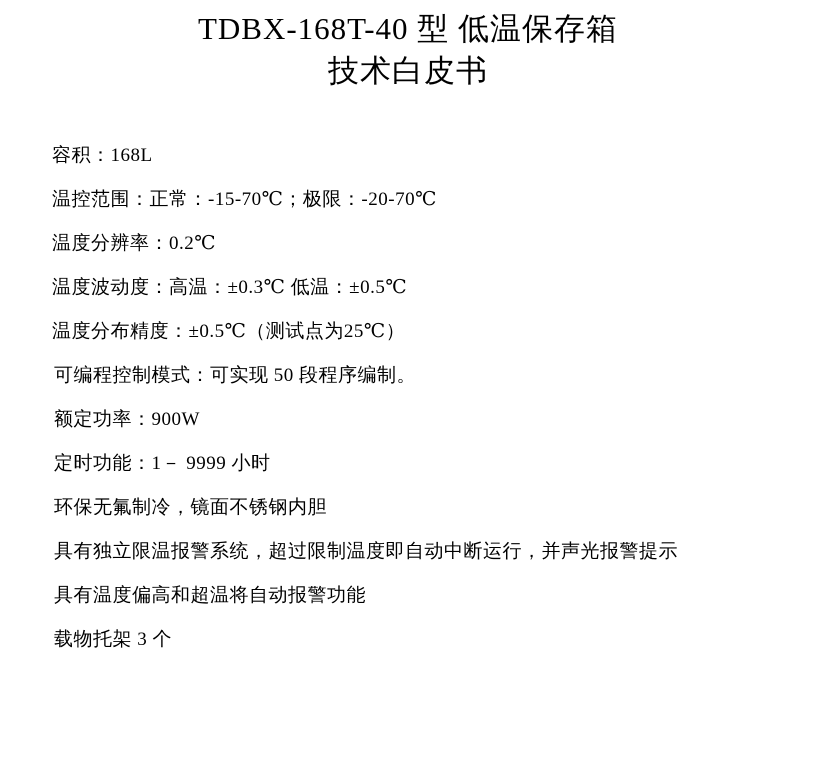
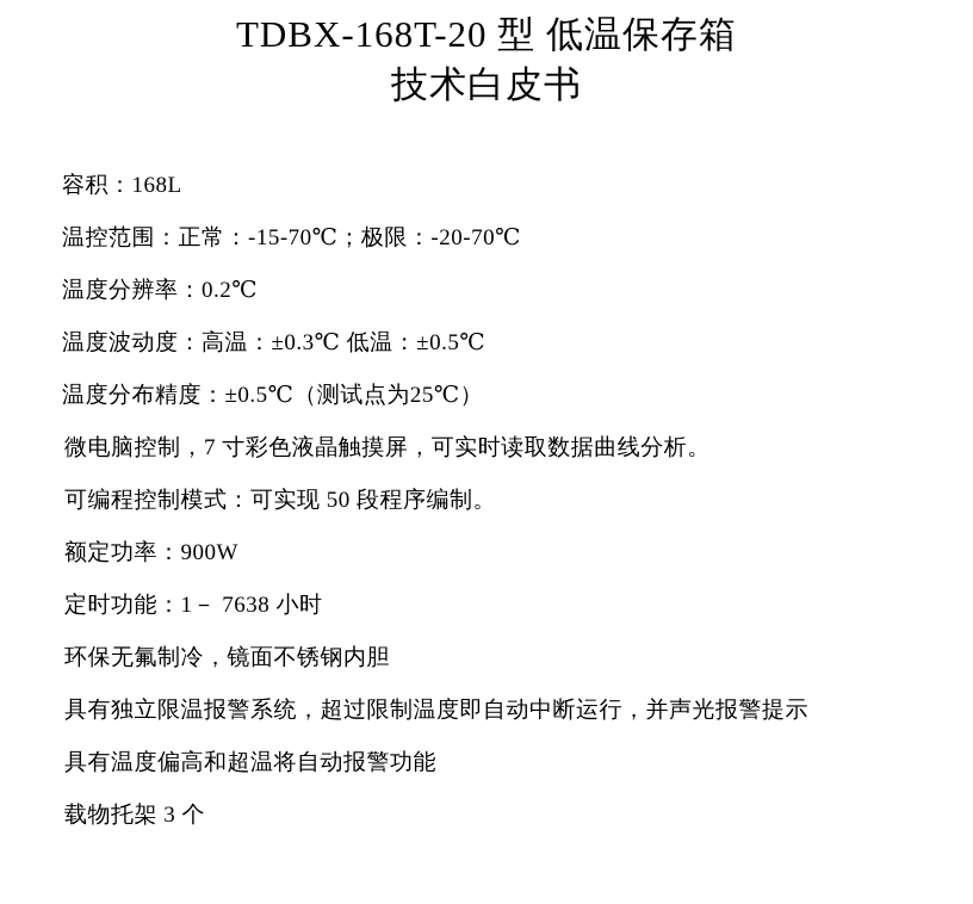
- TDBX-168T-40 型 低温保存箱
+ TDBX-168T-20 型 低温保存箱
  技术白皮书
  容积：168L
  温控范围：正常：-15-70℃；极限：-20-70℃
  温度分辨率：0.2℃
  温度波动度：高温：±0.3℃ 低温：±0.5℃
  温度分布精度：±0.5℃（测试点为25℃）
+ 微电脑控制，7 寸彩色液晶触摸屏，可实时读取数据曲线分析。
  可编程控制模式：可实现 50 段程序编制。
  额定功率：900W
- 定时功能：1－ 9999 小时
+ 定时功能：1－ 7638 小时
  环保无氟制冷，镜面不锈钢内胆
  具有独立限温报警系统，超过限制温度即自动中断运行，并声光报警提示
  具有温度偏高和超温将自动报警功能
  载物托架 3 个
